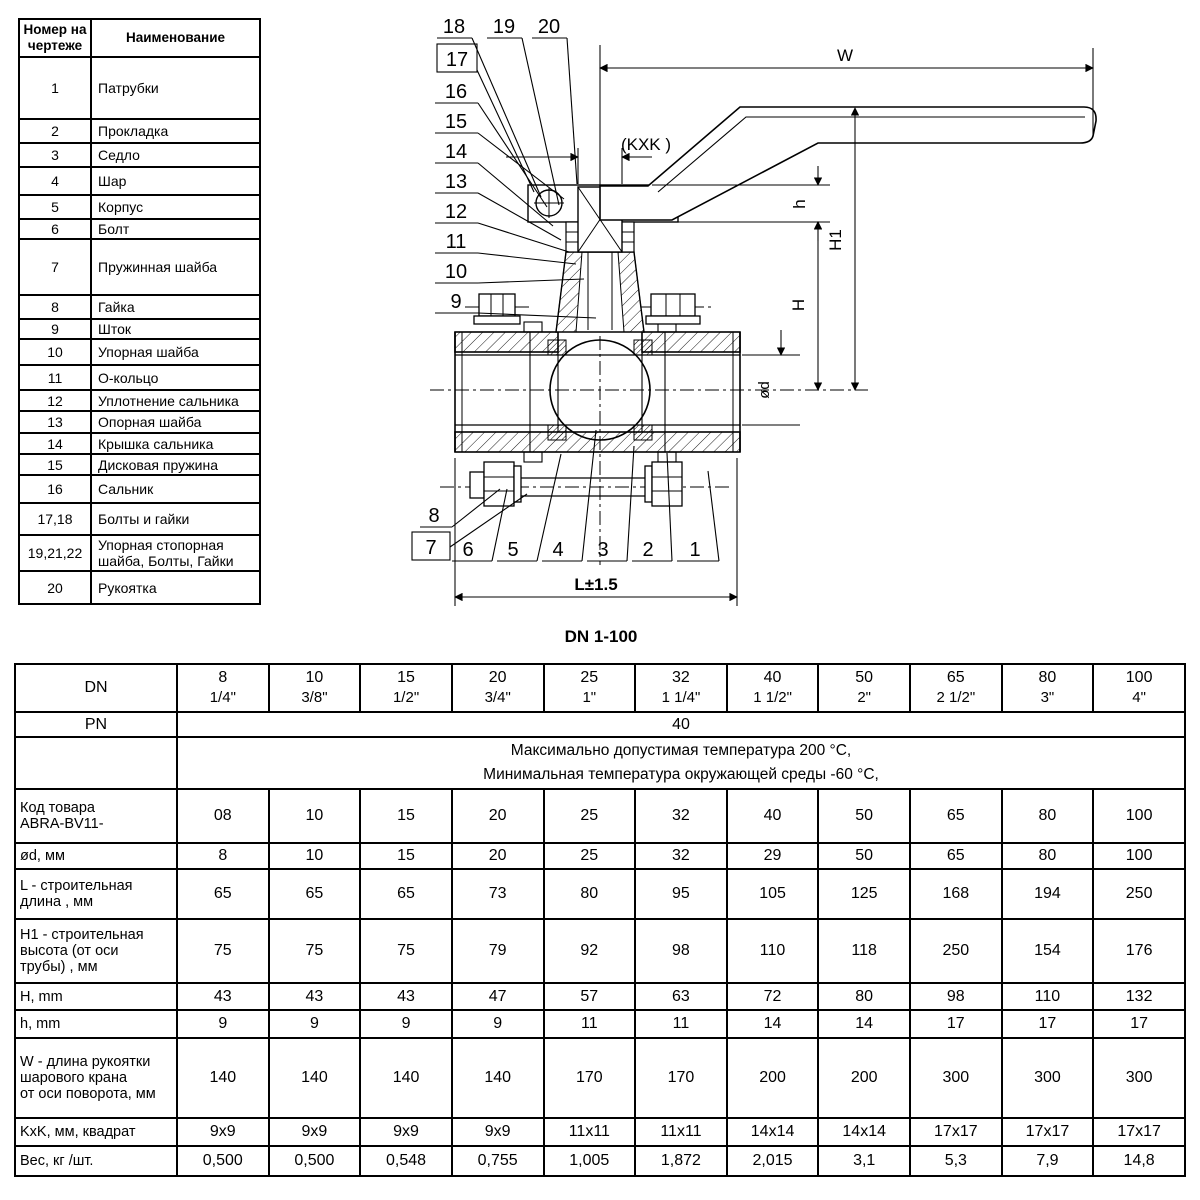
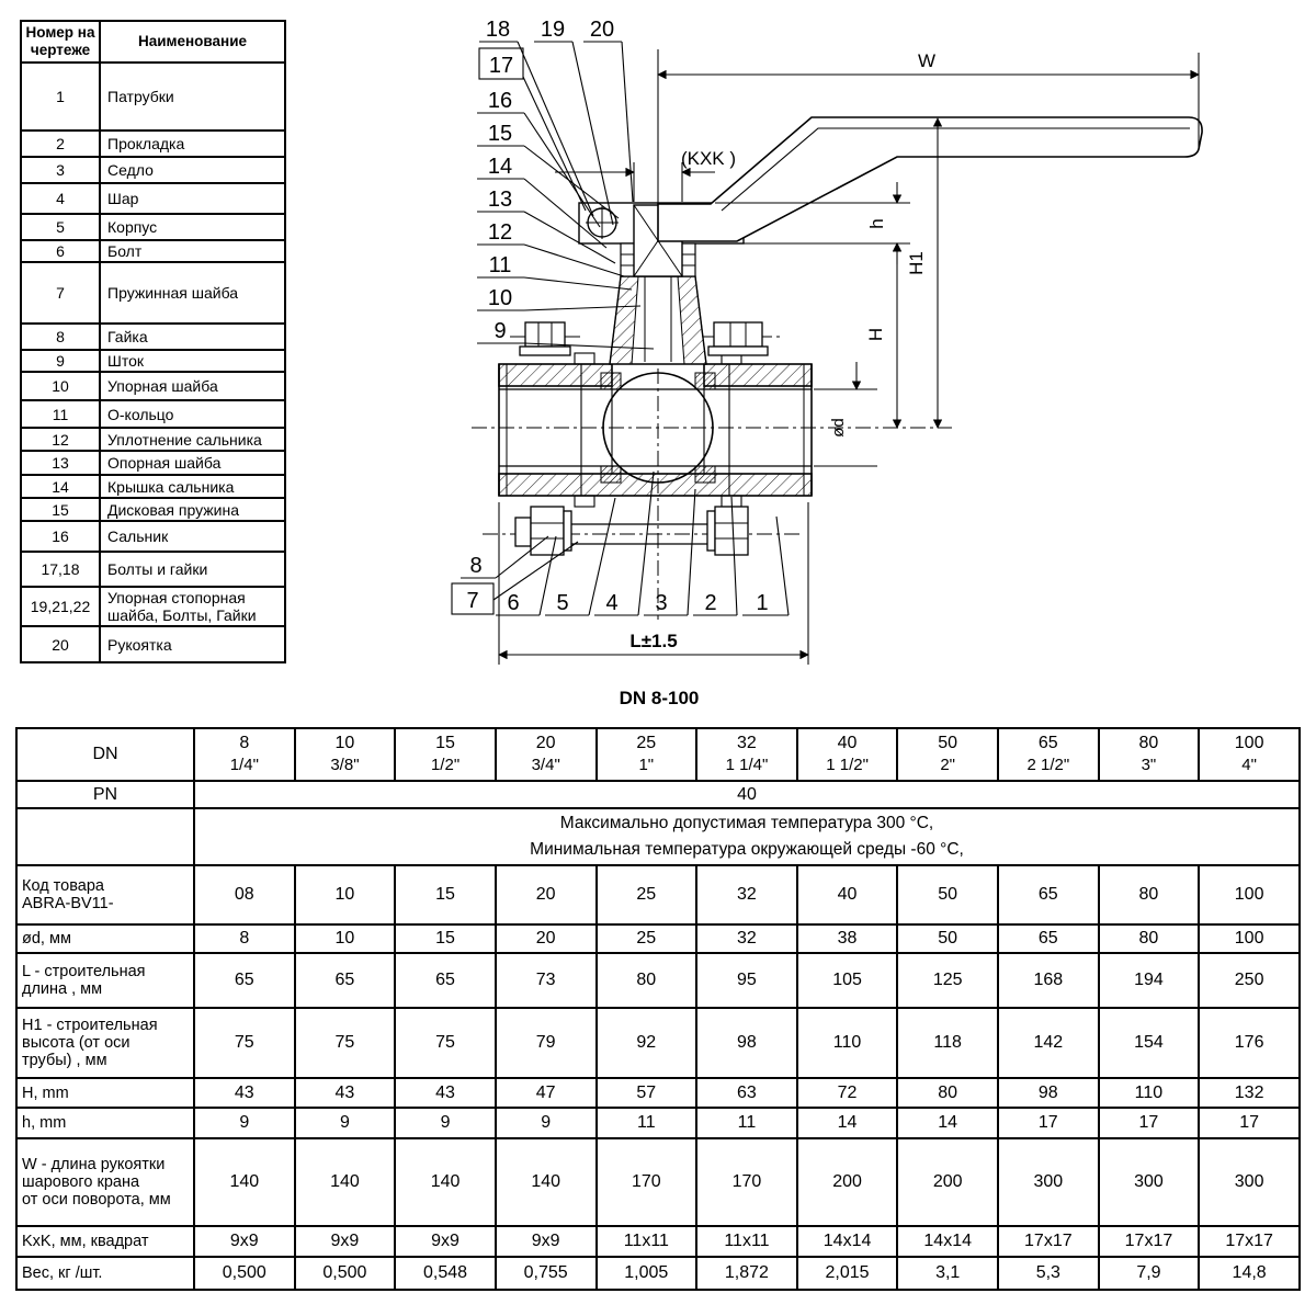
  Номер на чертеже	Наименование
  1	Патрубки
  2	Прокладка
  3	Седло
  4	Шар
  5	Корпус
  6	Болт
  7	Пружинная шайба
  8	Гайка
  9	Шток
  10	Упорная шайба
  11	О-кольцо
  12	Уплотнение сальника
  13	Опорная шайба
  14	Крышка сальника
  15	Дисковая пружина
  16	Сальник
  17,18	Болты и гайки
  19,21,22	Упорная стопорная шайба, Болты, Гайки
  20	Рукоятка
  W
  (KXK )
  L±1.5
  18
  19
  20
  17
  16
  15
  14
  13
  12
  11
  10
  9
  8
  7
  6
  5
  4
  3
  2
  1
- DN 1-100
+ DN 8-100
  DN	81/4"	103/8"	151/2"	203/4"	251"	321 1/4"	401 1/2"	502"	652 1/2"	803"	1004"
  PN	40
- 	Максимально допустимая температура 200 °C, Минимальная температура окружающей среды -60 °C,
+ 	Максимально допустимая температура 300 °C, Минимальная температура окружающей среды -60 °C,
  Код товара ABRA-BV11-	08	10	15	20	25	32	40	50	65	80	100
- ød, мм	8	10	15	20	25	32	29	50	65	80	100
+ ød, мм	8	10	15	20	25	32	38	50	65	80	100
  L - строительная длина , мм	65	65	65	73	80	95	105	125	168	194	250
- H1 - строительная высота (от оси трубы) , мм	75	75	75	79	92	98	110	118	250	154	176
+ H1 - строительная высота (от оси трубы) , мм	75	75	75	79	92	98	110	118	142	154	176
  H, mm	43	43	43	47	57	63	72	80	98	110	132
  h, mm	9	9	9	9	11	11	14	14	17	17	17
  W - длина рукоятки шарового крана от оси поворота, мм	140	140	140	140	170	170	200	200	300	300	300
  KxK, мм, квадрат	9x9	9x9	9x9	9x9	11x11	11x11	14x14	14x14	17x17	17x17	17x17
  Вес, кг /шт.	0,500	0,500	0,548	0,755	1,005	1,872	2,015	3,1	5,3	7,9	14,8
